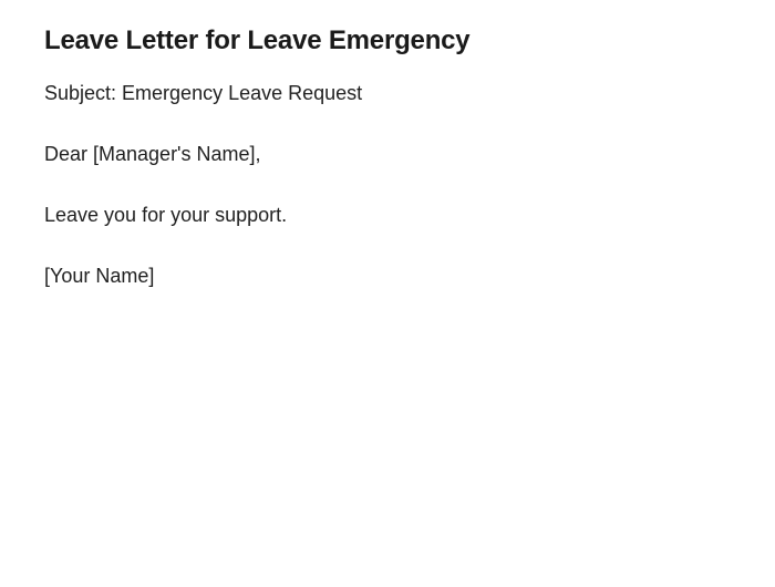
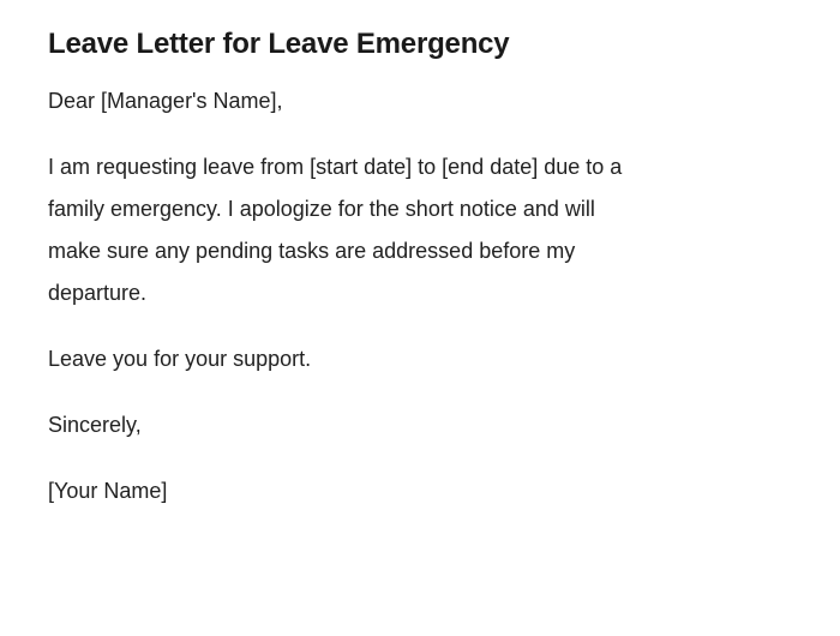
  Leave Letter for Leave Emergency
- Subject: Emergency Leave Request
  Dear [Manager's Name],
+ I am requesting leave from [start date] to [end date] due to a
+ family emergency. I apologize for the short notice and will
+ make sure any pending tasks are addressed before my
+ departure.
  Leave you for your support.
+ Sincerely,
  [Your Name]
